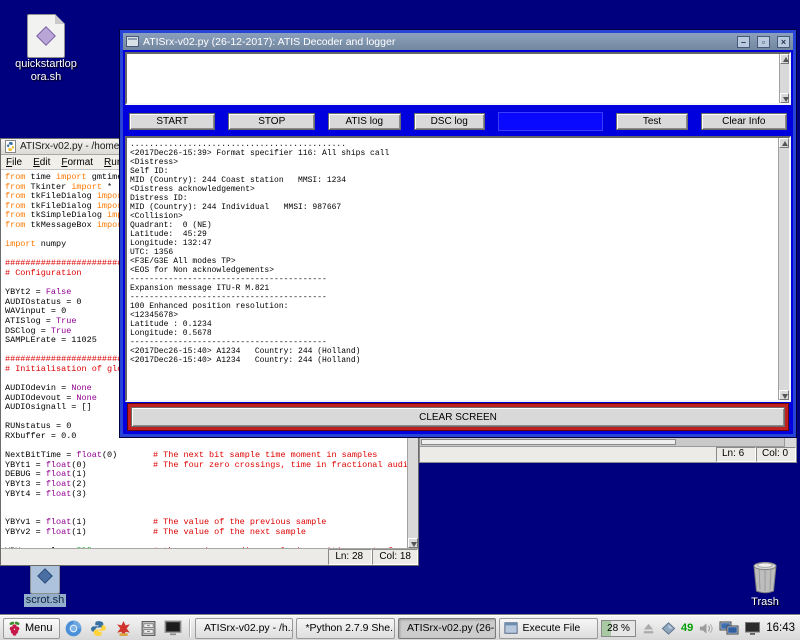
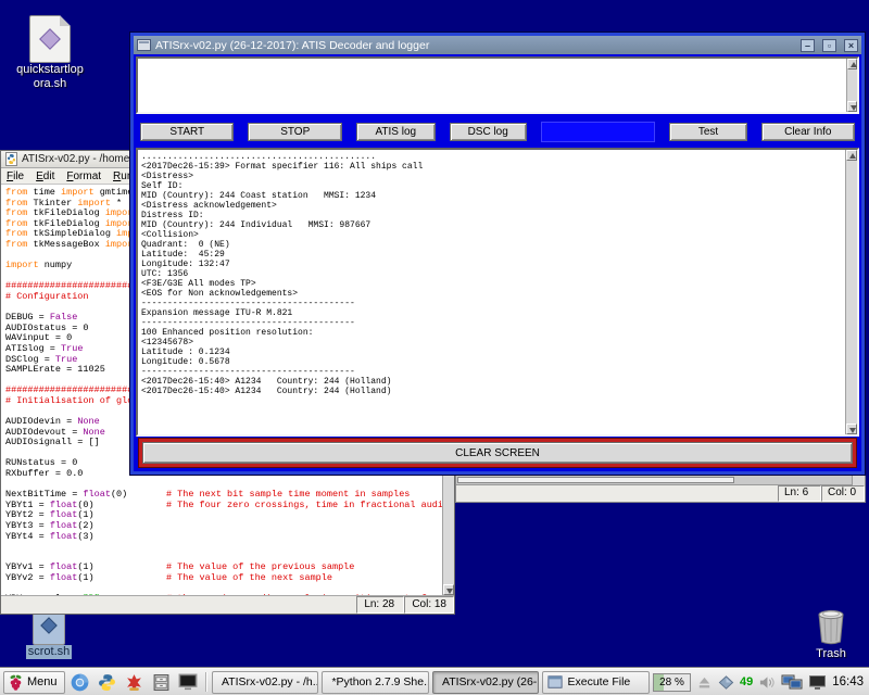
  quickstartlop
  ora.sh
  ATISrx-v02.py - /home
  File
  Edit
  Format
  from time import gmtim
  from Tkinter import *
  from tkFileDialog impo
  from tkFileDialog impo
  from tkSimpleDialog im
  from tkMessageBox impo
  import numpy
  # Configuration
- YBYt2 = False
+ DEBUG = False
  AUDIOstatus = 0
  WAVinput = 0
  ATISlog = True
  DSClog = True
  SAMPLErate = 11025
  # Initialisation of gl
  AUDIOdevin = None
  AUDIOdevout = None
  AUDIOsignall = []
  RUNstatus = 0
  RXbuffer = 0.0
  NextBitTime = float(0) # The next bit sample time moment in samples
  YBYt1 = float(0) # The four zero crossings, time in fractional audi
- DEBUG = float(1)
+ YBYt2 = float(1)
  YBYt3 = float(2)
  YBYt4 = float(3)
  YBYv1 = float(1) # The value of the previous sample
  YBYv2 = float(1) # The value of the next sample
  Ln: 28
  Col: 18
  Ln: 6
  Col: 0
  ATISrx-v02.py (26-12-2017): ATIS Decoder and logger
  –
  ▫
  ×
  START
  STOP
  ATIS log
  DSC log
  Test
  Clear Info
  .............................................
  <2017Dec26-15:39> Format specifier 116: All ships call
  <Distress>
  Self ID:
  MID (Country): 244 Coast station MMSI: 1234
  <Distress acknowledgement>
  Distress ID:
  MID (Country): 244 Individual MMSI: 987667
  <Collision>
  Quadrant: 0 (NE)
  Latitude: 45:29
  Longitude: 132:47
  UTC: 1356
  <F3E/G3E All modes TP>
  <EOS for Non acknowledgements>
  -----------------------------------------
  Expansion message ITU-R M.821
  -----------------------------------------
  100 Enhanced position resolution:
  <12345678>
  Latitude : 0.1234
  Longitude: 0.5678
  -----------------------------------------
  <2017Dec26-15:40> A1234 Country: 244 (Holland)
  <2017Dec26-15:40> A1234 Country: 244 (Holland)
  CLEAR SCREEN
  scrot.sh
  Trash
  Menu
  ATISrx-v02.py - /h.
  *Python 2.7.9 She.
  ATISrx-v02.py (26-
  Execute File
  28 %
  49
  16:43
